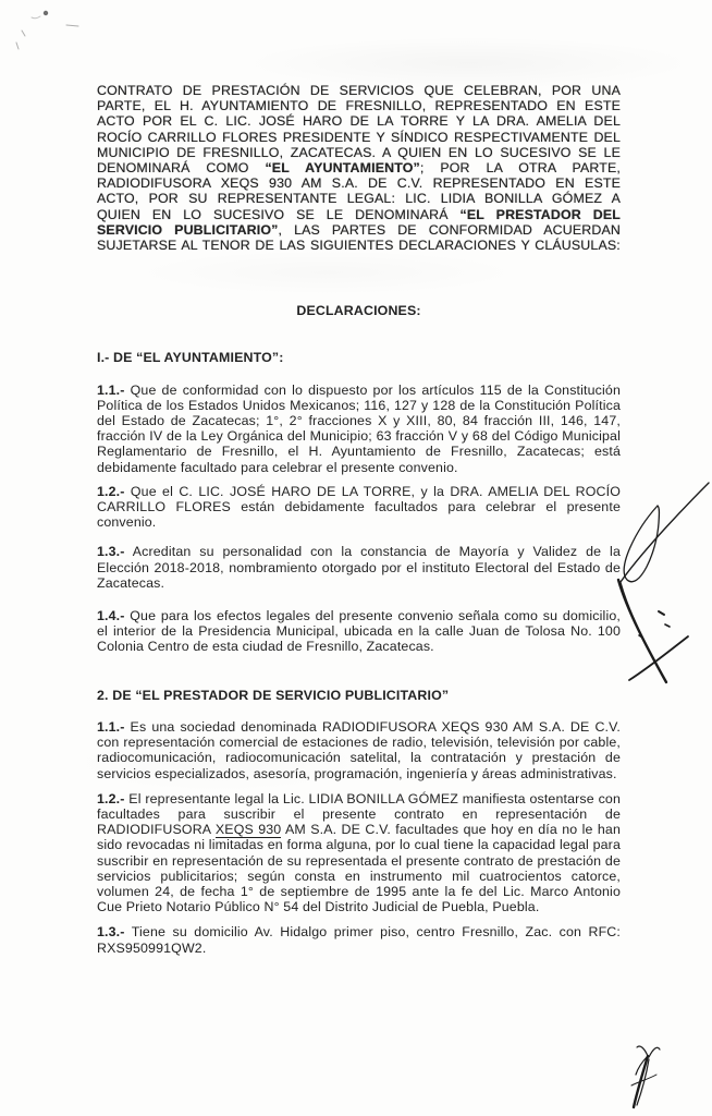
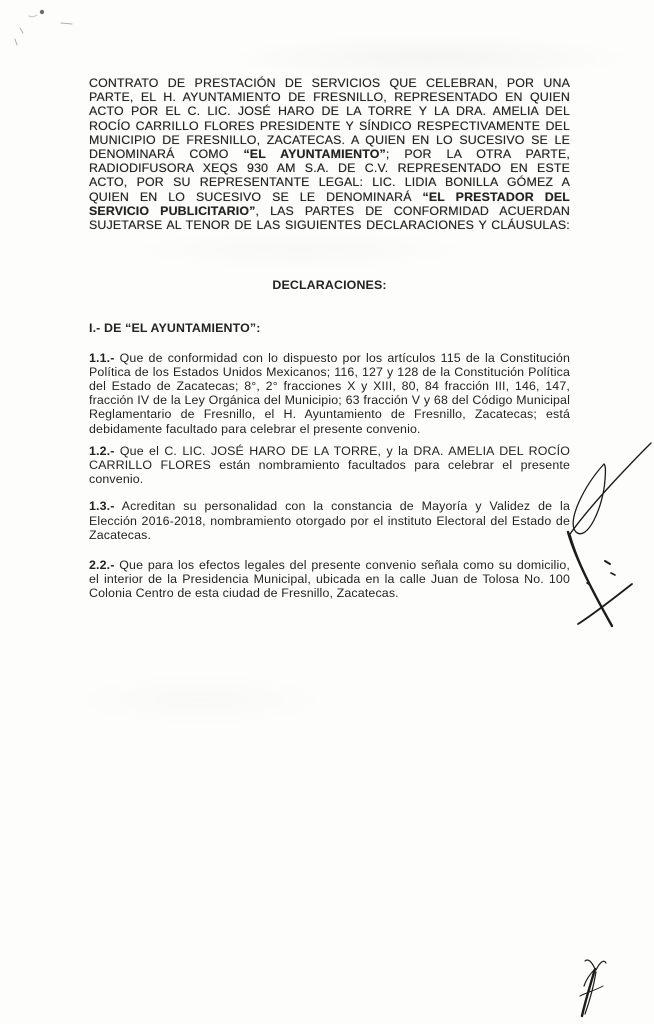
- CONTRATO DE PRESTACIÓN DE SERVICIOS QUE CELEBRAN, POR UNA PARTE, EL H. AYUNTAMIENTO DE FRESNILLO, REPRESENTADO EN ESTE ACTO POR EL C. LIC. JOSÉ HARO DE LA TORRE Y LA DRA. AMELIA DEL ROCÍO CARRILLO FLORES PRESIDENTE Y SÍNDICO RESPECTIVAMENTE DEL MUNICIPIO DE FRESNILLO, ZACATECAS. A QUIEN EN LO SUCESIVO SE LE DENOMINARÁ COMO “EL AYUNTAMIENTO”; POR LA OTRA PARTE, RADIODIFUSORA XEQS 930 AM S.A. DE C.V. REPRESENTADO EN ESTE ACTO, POR SU REPRESENTANTE LEGAL: LIC. LIDIA BONILLA GÓMEZ A QUIEN EN LO SUCESIVO SE LE DENOMINARÁ “EL PRESTADOR DEL SERVICIO PUBLICITARIO”, LAS PARTES DE CONFORMIDAD ACUERDAN SUJETARSE AL TENOR DE LAS SIGUIENTES DECLARACIONES Y CLÁUSULAS:
+ CONTRATO DE PRESTACIÓN DE SERVICIOS QUE CELEBRAN, POR UNA PARTE, EL H. AYUNTAMIENTO DE FRESNILLO, REPRESENTADO EN QUIEN ACTO POR EL C. LIC. JOSÉ HARO DE LA TORRE Y LA DRA. AMELIA DEL ROCÍO CARRILLO FLORES PRESIDENTE Y SÍNDICO RESPECTIVAMENTE DEL MUNICIPIO DE FRESNILLO, ZACATECAS. A QUIEN EN LO SUCESIVO SE LE DENOMINARÁ COMO “EL AYUNTAMIENTO”; POR LA OTRA PARTE, RADIODIFUSORA XEQS 930 AM S.A. DE C.V. REPRESENTADO EN ESTE ACTO, POR SU REPRESENTANTE LEGAL: LIC. LIDIA BONILLA GÓMEZ A QUIEN EN LO SUCESIVO SE LE DENOMINARÁ “EL PRESTADOR DEL SERVICIO PUBLICITARIO”, LAS PARTES DE CONFORMIDAD ACUERDAN SUJETARSE AL TENOR DE LAS SIGUIENTES DECLARACIONES Y CLÁUSULAS:
  DECLARACIONES:
  I.- DE “EL AYUNTAMIENTO”:
- 1.1.- Que de conformidad con lo dispuesto por los artículos 115 de la Constitución Política de los Estados Unidos Mexicanos; 116, 127 y 128 de la Constitución Política del Estado de Zacatecas; 1°, 2° fracciones X y XIII, 80, 84 fracción III, 146, 147, fracción IV de la Ley Orgánica del Municipio; 63 fracción V y 68 del Código Municipal Reglamentario de Fresnillo, el H. Ayuntamiento de Fresnillo, Zacatecas; está debidamente facultado para celebrar el presente convenio.
+ 1.1.- Que de conformidad con lo dispuesto por los artículos 115 de la Constitución Política de los Estados Unidos Mexicanos; 116, 127 y 128 de la Constitución Política del Estado de Zacatecas; 8°, 2° fracciones X y XIII, 80, 84 fracción III, 146, 147, fracción IV de la Ley Orgánica del Municipio; 63 fracción V y 68 del Código Municipal Reglamentario de Fresnillo, el H. Ayuntamiento de Fresnillo, Zacatecas; está debidamente facultado para celebrar el presente convenio.
- 1.2.- Que el C. LIC. JOSÉ HARO DE LA TORRE, y la DRA. AMELIA DEL ROCÍO CARRILLO FLORES están debidamente facultados para celebrar el presente convenio.
+ 1.2.- Que el C. LIC. JOSÉ HARO DE LA TORRE, y la DRA. AMELIA DEL ROCÍO CARRILLO FLORES están nombramiento facultados para celebrar el presente convenio.
- 1.3.- Acreditan su personalidad con la constancia de Mayoría y Validez de la Elección 2018-2018, nombramiento otorgado por el instituto Electoral del Estado de Zacatecas.
+ 1.3.- Acreditan su personalidad con la constancia de Mayoría y Validez de la Elección 2016-2018, nombramiento otorgado por el instituto Electoral del Estado de Zacatecas.
- 1.4.- Que para los efectos legales del presente convenio señala como su domicilio, el interior de la Presidencia Municipal, ubicada en la calle Juan de Tolosa No. 100 Colonia Centro de esta ciudad de Fresnillo, Zacatecas.
+ 2.2.- Que para los efectos legales del presente convenio señala como su domicilio, el interior de la Presidencia Municipal, ubicada en la calle Juan de Tolosa No. 100 Colonia Centro de esta ciudad de Fresnillo, Zacatecas.
- 2. DE “EL PRESTADOR DE SERVICIO PUBLICITARIO”
- 1.1.- Es una sociedad denominada RADIODIFUSORA XEQS 930 AM S.A. DE C.V. con representación comercial de estaciones de radio, televisión, televisión por cable, radiocomunicación, radiocomunicación satelital, la contratación y prestación de servicios especializados, asesoría, programación, ingeniería y áreas administrativas.
- 1.2.- El representante legal la Lic. LIDIA BONILLA GÓMEZ manifiesta ostentarse con facultades para suscribir el presente contrato en representación de RADIODIFUSORA XEQS 930 AM S.A. DE C.V. facultades que hoy en día no le han sido revocadas ni limitadas en forma alguna, por lo cual tiene la capacidad legal para suscribir en representación de su representada el presente contrato de prestación de servicios publicitarios; según consta en instrumento mil cuatrocientos catorce, volumen 24, de fecha 1° de septiembre de 1995 ante la fe del Lic. Marco Antonio Cue Prieto Notario Público N° 54 del Distrito Judicial de Puebla, Puebla.
- 1.3.- Tiene su domicilio Av. Hidalgo primer piso, centro Fresnillo, Zac. con RFC: RXS950991QW2.
